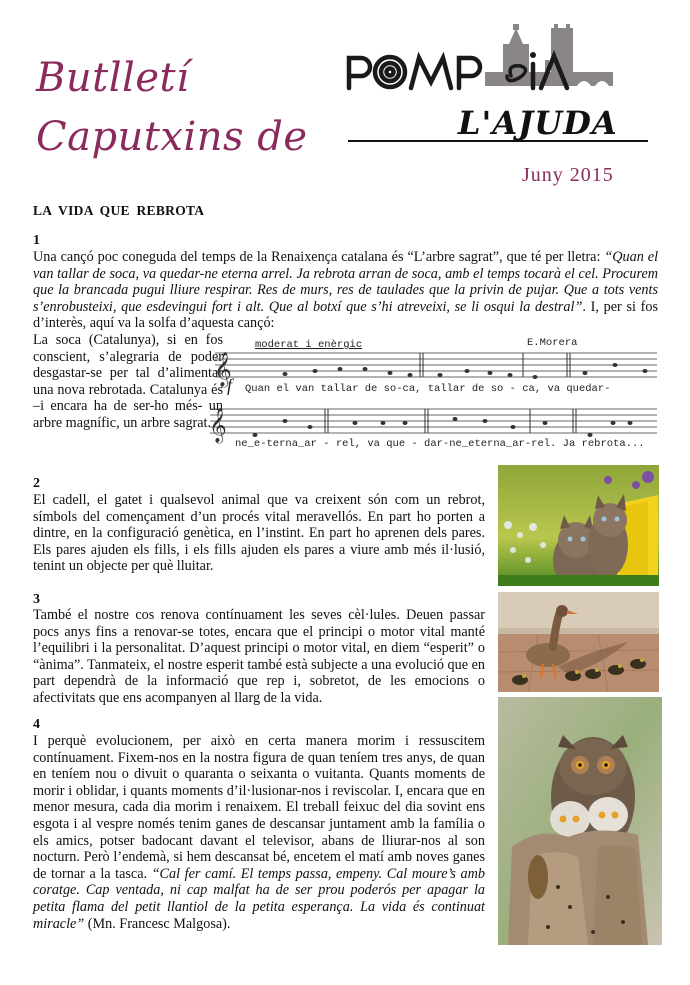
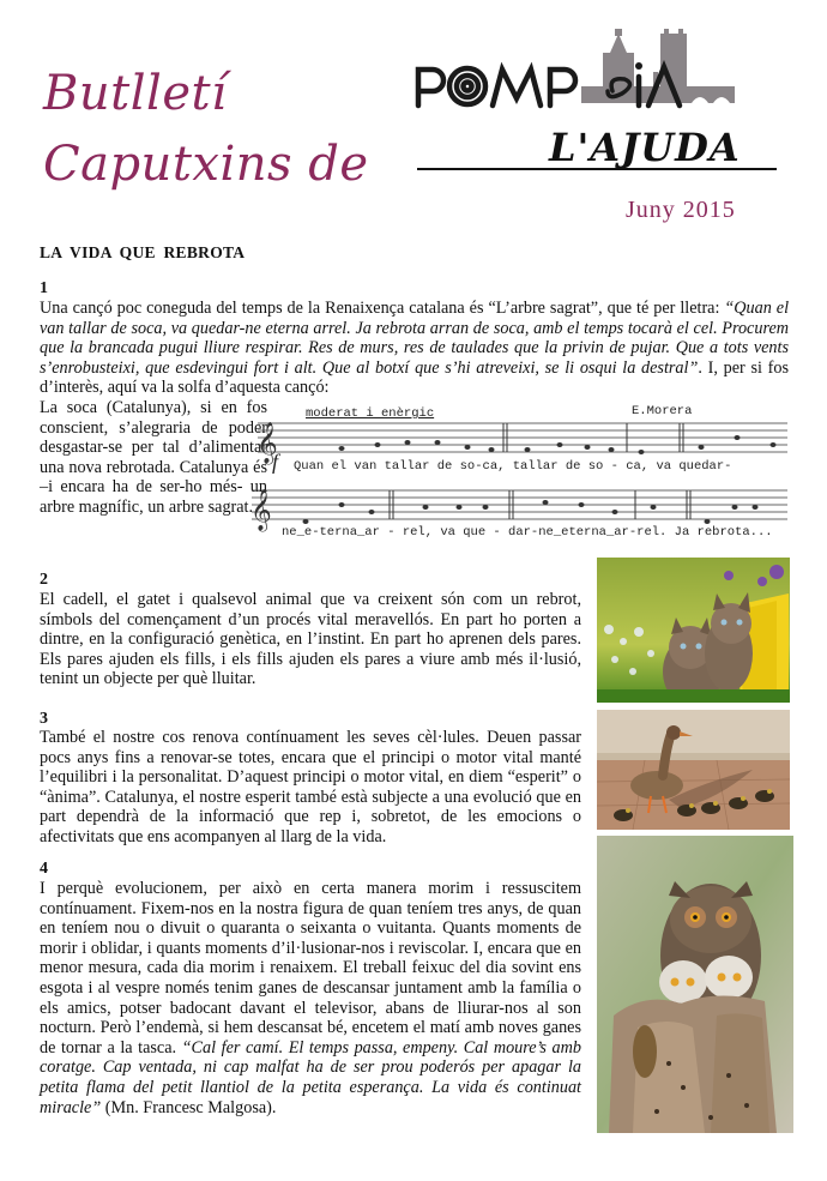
  Butlletí
  Caputxins de
  L'AJUDA
  Juny 2015
  LA VIDA QUE REBROTA
  1
  Una cançó poc coneguda del temps de la Renaixença catalana és “L’arbre sagrat”, que té per lletra: “Quan el van tallar de soca, va quedar-ne eterna arrel. Ja rebrota arran de soca, amb el temps tocarà el cel. Procurem que la brancada pugui lliure respirar. Res de murs, res de taulades que la privin de pujar. Que a tots vents s’enrobusteixi, que esdevingui fort i alt. Que al botxí que s’hi atreveixi, se li osqui la destral”. I, per si fos d’interès, aquí va la solfa d’aquesta cançó:
  La soca (Catalunya), si en fos conscient, s’alegraria de poder desgastar-se per tal d’alimentar una nova rebrotada. Catalunya és –i encara ha de ser-ho més- un arbre magnífic, un arbre sagrat.
  moderat i enèrgic
  E.Morera
  𝄞
  𝄞
  f
  Quan el van tallar de so-ca, tallar de so - ca, va quedar-
  ne_e-terna_ar - rel, va que - dar-ne_eterna_ar-rel. Ja rebrota...
  2
  El cadell, el gatet i qualsevol animal que va creixent són com un rebrot, símbols del començament d’un procés vital meravellós. En part ho porten a dintre, en la configuració genètica, en l’instint. En part ho aprenen dels pares. Els pares ajuden els fills, i els fills ajuden els pares a viure amb més il·lusió, tenint un objecte per què lluitar.
  3
- També el nostre cos renova contínuament les seves cèl·lules. Deuen passar pocs anys fins a renovar-se totes, encara que el principi o motor vital manté l’equilibri i la personalitat. D’aquest principi o motor vital, en diem “esperit” o “ànima”. Tanmateix, el nostre esperit també està subjecte a una evolució que en part dependrà de la informació que rep i, sobretot, de les emocions o afectivitats que ens acompanyen al llarg de la vida.
+ També el nostre cos renova contínuament les seves cèl·lules. Deuen passar pocs anys fins a renovar-se totes, encara que el principi o motor vital manté l’equilibri i la personalitat. D’aquest principi o motor vital, en diem “esperit” o “ànima”. Catalunya, el nostre esperit també està subjecte a una evolució que en part dependrà de la informació que rep i, sobretot, de les emocions o afectivitats que ens acompanyen al llarg de la vida.
  4
  I perquè evolucionem, per això en certa manera morim i ressuscitem contínuament. Fixem-nos en la nostra figura de quan teníem tres anys, de quan en teníem nou o divuit o quaranta o seixanta o vuitanta. Quants moments de morir i oblidar, i quants moments d’il·lusionar-nos i reviscolar. I, encara que en menor mesura, cada dia morim i renaixem. El treball feixuc del dia sovint ens esgota i al vespre només tenim ganes de descansar juntament amb la família o els amics, potser badocant davant el televisor, abans de lliurar-nos al son nocturn. Però l’endemà, si hem descansat bé, encetem el matí amb noves ganes de tornar a la tasca. “Cal fer camí. El temps passa, empeny. Cal moure’s amb coratge. Cap ventada, ni cap malfat ha de ser prou poderós per apagar la petita flama del petit llantiol de la petita esperança. La vida és continuat miracle” (Mn. Francesc Malgosa).
